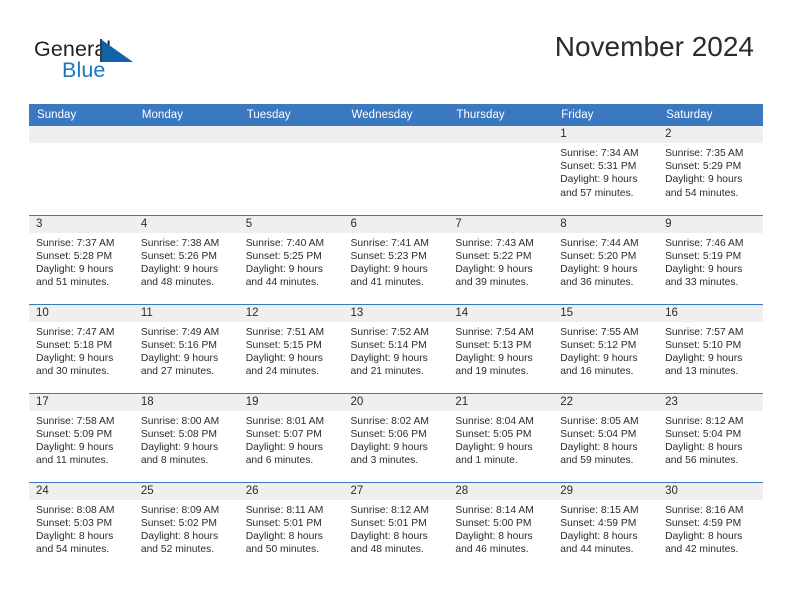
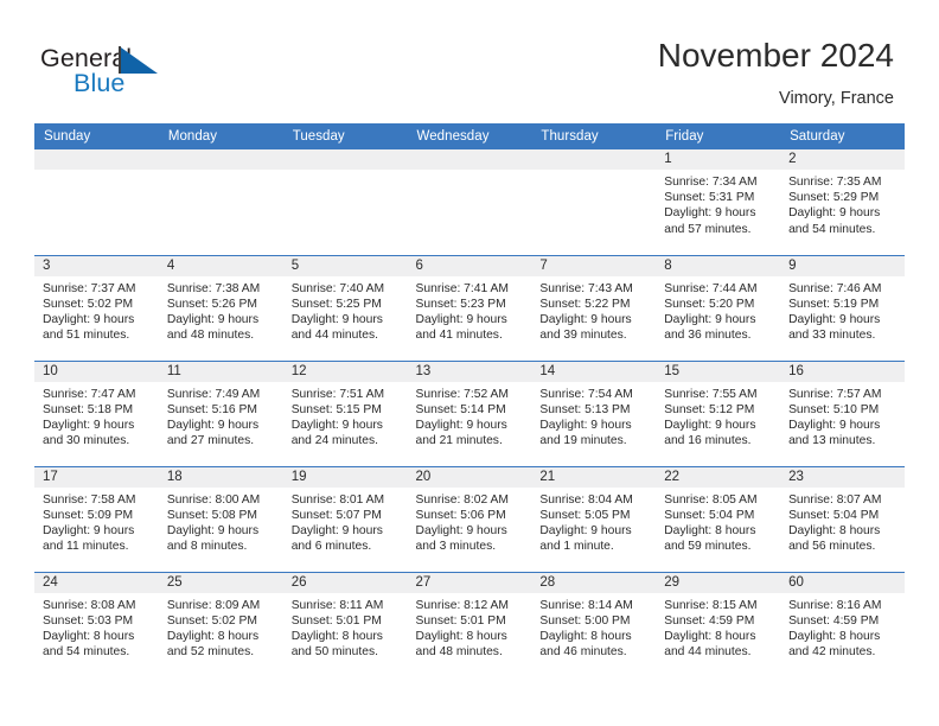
  Gener
  Blue
  November 2024
+ Vimory, France
  Sunday	Monday	Tuesday	Wednesday	Thursday	Friday	Saturday
  					1Sunrise: 7:34 AMSunset: 5:31 PMDaylight: 9 hoursand 57 minutes.	2Sunrise: 7:35 AMSunset: 5:29 PMDaylight: 9 hoursand 54 minutes.
- 3Sunrise: 7:37 AMSunset: 5:28 PMDaylight: 9 hoursand 51 minutes.	4Sunrise: 7:38 AMSunset: 5:26 PMDaylight: 9 hoursand 48 minutes.	5Sunrise: 7:40 AMSunset: 5:25 PMDaylight: 9 hoursand 44 minutes.	6Sunrise: 7:41 AMSunset: 5:23 PMDaylight: 9 hoursand 41 minutes.	7Sunrise: 7:43 AMSunset: 5:22 PMDaylight: 9 hoursand 39 minutes.	8Sunrise: 7:44 AMSunset: 5:20 PMDaylight: 9 hoursand 36 minutes.	9Sunrise: 7:46 AMSunset: 5:19 PMDaylight: 9 hoursand 33 minutes.
+ 3Sunrise: 7:37 AMSunset: 5:02 PMDaylight: 9 hoursand 51 minutes.	4Sunrise: 7:38 AMSunset: 5:26 PMDaylight: 9 hoursand 48 minutes.	5Sunrise: 7:40 AMSunset: 5:25 PMDaylight: 9 hoursand 44 minutes.	6Sunrise: 7:41 AMSunset: 5:23 PMDaylight: 9 hoursand 41 minutes.	7Sunrise: 7:43 AMSunset: 5:22 PMDaylight: 9 hoursand 39 minutes.	8Sunrise: 7:44 AMSunset: 5:20 PMDaylight: 9 hoursand 36 minutes.	9Sunrise: 7:46 AMSunset: 5:19 PMDaylight: 9 hoursand 33 minutes.
  10Sunrise: 7:47 AMSunset: 5:18 PMDaylight: 9 hoursand 30 minutes.	11Sunrise: 7:49 AMSunset: 5:16 PMDaylight: 9 hoursand 27 minutes.	12Sunrise: 7:51 AMSunset: 5:15 PMDaylight: 9 hoursand 24 minutes.	13Sunrise: 7:52 AMSunset: 5:14 PMDaylight: 9 hoursand 21 minutes.	14Sunrise: 7:54 AMSunset: 5:13 PMDaylight: 9 hoursand 19 minutes.	15Sunrise: 7:55 AMSunset: 5:12 PMDaylight: 9 hoursand 16 minutes.	16Sunrise: 7:57 AMSunset: 5:10 PMDaylight: 9 hoursand 13 minutes.
- 17Sunrise: 7:58 AMSunset: 5:09 PMDaylight: 9 hoursand 11 minutes.	18Sunrise: 8:00 AMSunset: 5:08 PMDaylight: 9 hoursand 8 minutes.	19Sunrise: 8:01 AMSunset: 5:07 PMDaylight: 9 hoursand 6 minutes.	20Sunrise: 8:02 AMSunset: 5:06 PMDaylight: 9 hoursand 3 minutes.	21Sunrise: 8:04 AMSunset: 5:05 PMDaylight: 9 hoursand 1 minute.	22Sunrise: 8:05 AMSunset: 5:04 PMDaylight: 8 hoursand 59 minutes.	23Sunrise: 8:12 AMSunset: 5:04 PMDaylight: 8 hoursand 56 minutes.
+ 17Sunrise: 7:58 AMSunset: 5:09 PMDaylight: 9 hoursand 11 minutes.	18Sunrise: 8:00 AMSunset: 5:08 PMDaylight: 9 hoursand 8 minutes.	19Sunrise: 8:01 AMSunset: 5:07 PMDaylight: 9 hoursand 6 minutes.	20Sunrise: 8:02 AMSunset: 5:06 PMDaylight: 9 hoursand 3 minutes.	21Sunrise: 8:04 AMSunset: 5:05 PMDaylight: 9 hoursand 1 minute.	22Sunrise: 8:05 AMSunset: 5:04 PMDaylight: 8 hoursand 59 minutes.	23Sunrise: 8:07 AMSunset: 5:04 PMDaylight: 8 hoursand 56 minutes.
- 24Sunrise: 8:08 AMSunset: 5:03 PMDaylight: 8 hoursand 54 minutes.	25Sunrise: 8:09 AMSunset: 5:02 PMDaylight: 8 hoursand 52 minutes.	26Sunrise: 8:11 AMSunset: 5:01 PMDaylight: 8 hoursand 50 minutes.	27Sunrise: 8:12 AMSunset: 5:01 PMDaylight: 8 hoursand 48 minutes.	28Sunrise: 8:14 AMSunset: 5:00 PMDaylight: 8 hoursand 46 minutes.	29Sunrise: 8:15 AMSunset: 4:59 PMDaylight: 8 hoursand 44 minutes.	30Sunrise: 8:16 AMSunset: 4:59 PMDaylight: 8 hoursand 42 minutes.
+ 24Sunrise: 8:08 AMSunset: 5:03 PMDaylight: 8 hoursand 54 minutes.	25Sunrise: 8:09 AMSunset: 5:02 PMDaylight: 8 hoursand 52 minutes.	26Sunrise: 8:11 AMSunset: 5:01 PMDaylight: 8 hoursand 50 minutes.	27Sunrise: 8:12 AMSunset: 5:01 PMDaylight: 8 hoursand 48 minutes.	28Sunrise: 8:14 AMSunset: 5:00 PMDaylight: 8 hoursand 46 minutes.	29Sunrise: 8:15 AMSunset: 4:59 PMDaylight: 8 hoursand 44 minutes.	60Sunrise: 8:16 AMSunset: 4:59 PMDaylight: 8 hoursand 42 minutes.
